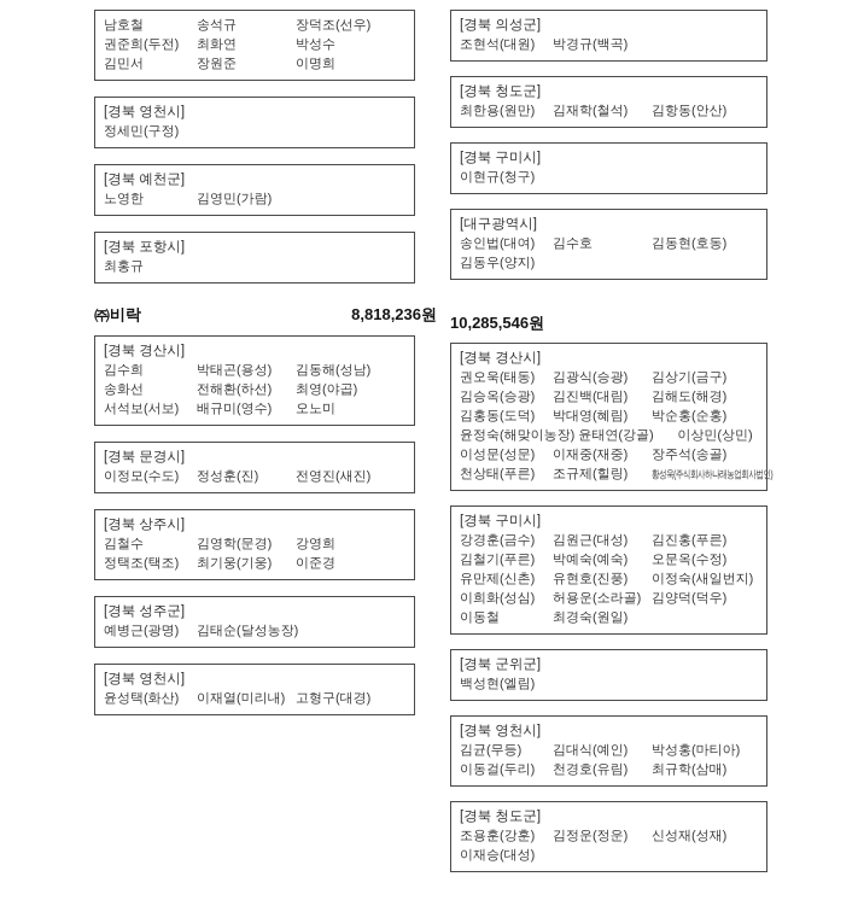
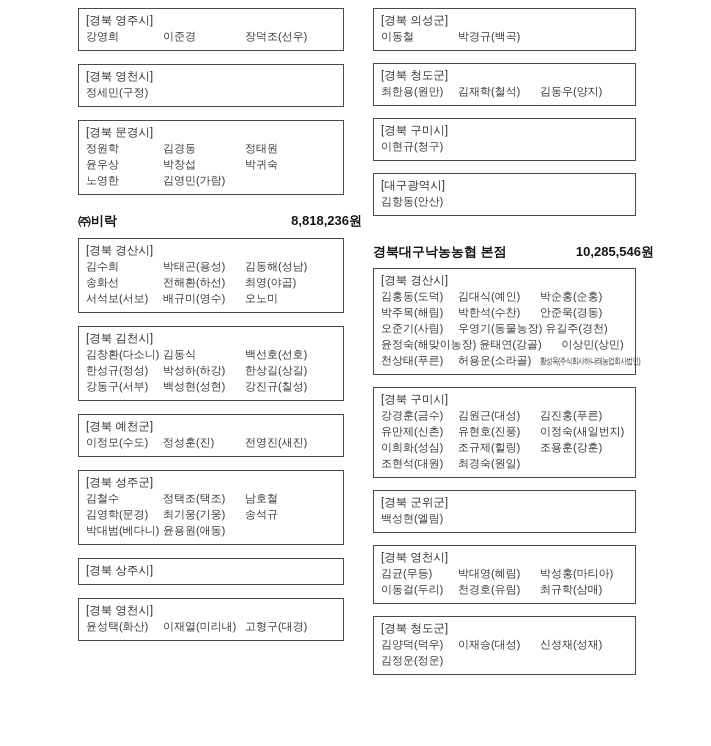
+ [경북 영주시]
- 남호철
+ 강영희
- 송석규
+ 이준경
  장덕조(선우)
- 권준희(두전)
- 최화연
- 박성수
- 김민서
- 장원준
- 이명희
  [경북 영천시]
  정세민(구정)
- [경북 예천군]
+ [경북 문경시]
+ 정원학
+ 김경동
+ 정태원
+ 윤우상
+ 박창섭
+ 박귀숙
  노영한
  김영민(가람)
- [경북 포항시]
- 최홍규
  ㈜비락
  8,818,236원
  [경북 경산시]
  김수희
  박태곤(용성)
  김동해(성남)
  송화선
  전해환(하선)
  최영(야곱)
  서석보(서보)
  배규미(영수)
  오노미
+ [경북 김천시]
+ 김창환(다소니)
+ 김동식
+ 백선호(선호)
+ 한성규(정성)
+ 박성하(하강)
+ 한상길(상길)
+ 강동구(서부)
+ 백성현(성현)
+ 강진규(칠성)
- [경북 문경시]
+ [경북 예천군]
  이정모(수도)
  정성훈(진)
  전영진(새진)
- [경북 상주시]
+ [경북 성주군]
  김철수
- 김영학(문경)
+ 정택조(택조)
- 강영희
+ 남호철
- 정택조(택조)
+ 김영학(문경)
  최기웅(기웅)
- 이준경
+ 송석규
+ 박대범(베다니)
+ 윤용원(애동)
- [경북 성주군]
+ [경북 상주시]
- 예병근(광명)
- 김태순(달성농장)
  [경북 영천시]
  윤성택(화산)
  이재열(미리내)
  고형구(대경)
  [경북 의성군]
- 조현석(대원)
+ 이동철
  박경규(백곡)
  [경북 청도군]
  최한용(원만)
  김재학(철석)
- 김항동(안산)
+ 김동우(양지)
  [경북 구미시]
  이현규(청구)
  [대구광역시]
- 송인법(대여)
- 김수호
- 김동현(호동)
- 김동우(양지)
+ 김항동(안산)
+ 경북대구낙농농협 본점
  10,285,546원
  [경북 경산시]
- 권오욱(태동)
- 김광식(승광)
- 김상기(금구)
- 김승옥(승광)
- 김진백(대림)
- 김해도(해경)
  김홍동(도덕)
- 박대영(혜림)
+ 김대식(예인)
  박순홍(순홍)
+ 박주목(해림)
+ 박한석(수찬)
+ 안준욱(경동)
+ 오준기(사림)
+ 우영기(동물농장)
+ 유길주(경천)
  윤정숙(해맞이농장)
  윤태연(강골)
  이상민(상민)
- 이성문(성문)
- 이재중(재중)
- 장주석(송골)
  천상태(푸른)
- 조규제(힐링)
+ 허용운(소라골)
  황성욱(주식회사하나래농업회사법인)
  [경북 구미시]
  강경훈(금수)
  김원근(대성)
  김진홍(푸른)
- 김철기(푸른)
- 박예숙(예숙)
- 오문옥(수정)
  유만제(신촌)
  유현호(진풍)
  이정숙(새일번지)
  이희화(성심)
- 허용운(소라골)
+ 조규제(힐링)
- 김양덕(덕우)
+ 조용훈(강훈)
- 이동철
+ 조현석(대원)
  최경숙(원일)
  [경북 군위군]
  백성현(엘림)
  [경북 영천시]
  김균(무등)
- 김대식(예인)
+ 박대영(혜림)
  박성홍(마티아)
  이동걸(두리)
  천경호(유림)
  최규학(삼매)
  [경북 청도군]
- 조용훈(강훈)
+ 김양덕(덕우)
- 김정운(정운)
+ 이재승(대성)
  신성재(성재)
- 이재승(대성)
+ 김정운(정운)
